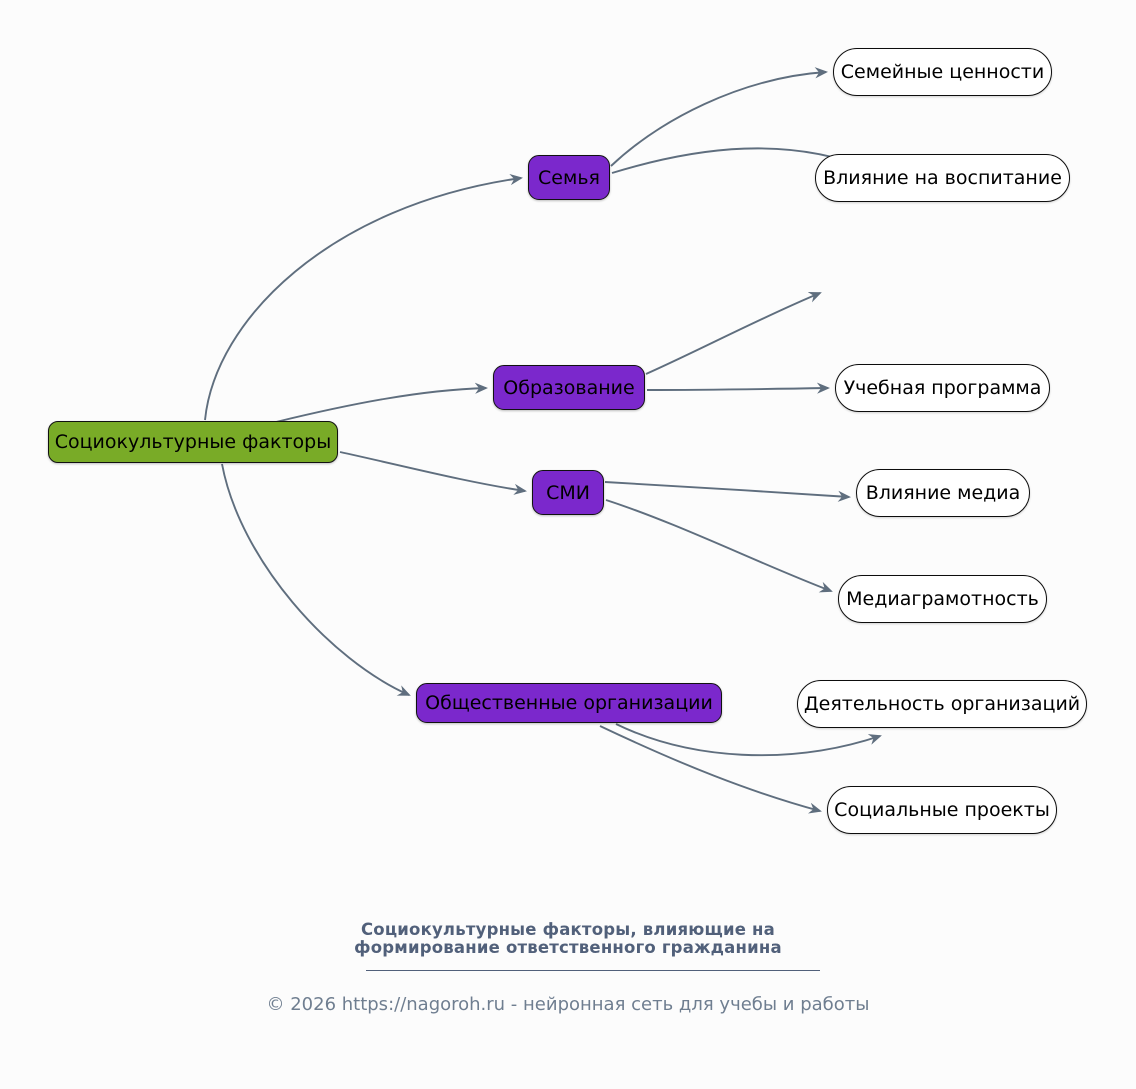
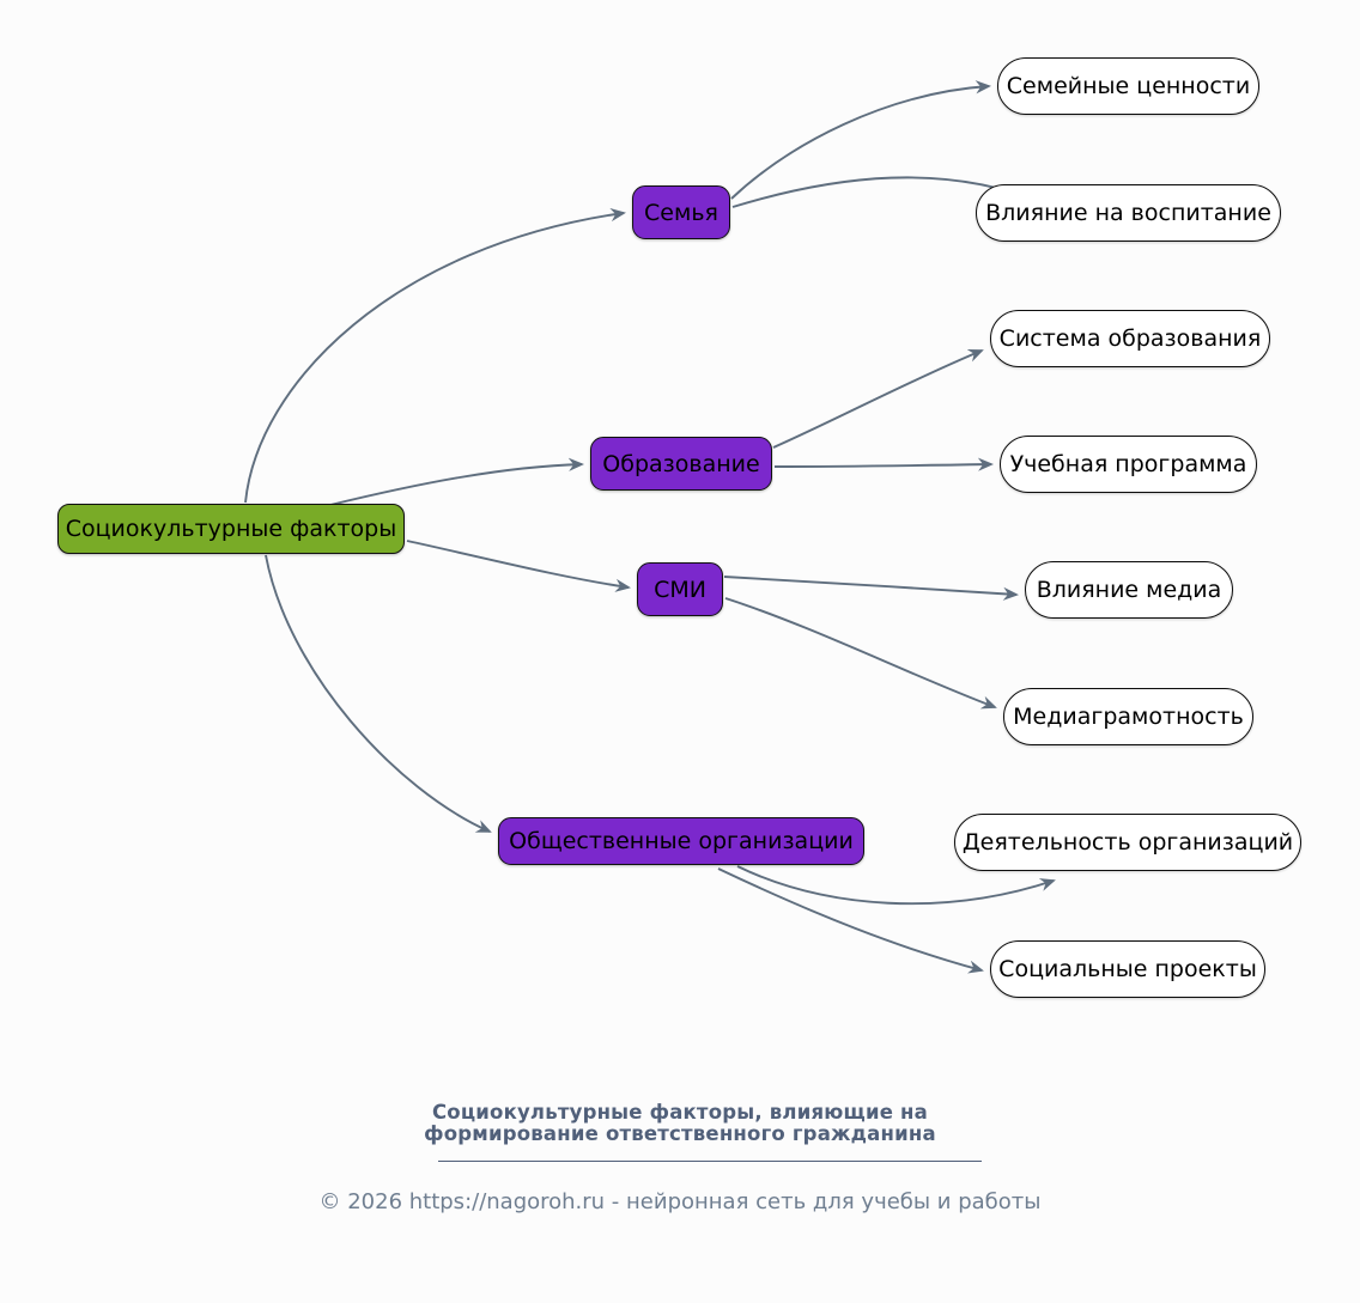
  Социокультурные факторы
  Семья
  Семейные ценности
  Влияние на воспитание
  Образование
+ Система образования
  Учебная программа
  СМИ
  Влияние медиа
  Медиаграмотность
  Общественные организации
  Деятельность организаций
  Социальные проекты
  Социокультурные факторы, влияющие на
  формирование ответственного гражданина
  © 2026 https://nagoroh.ru - нейронная сеть для учебы и работы
